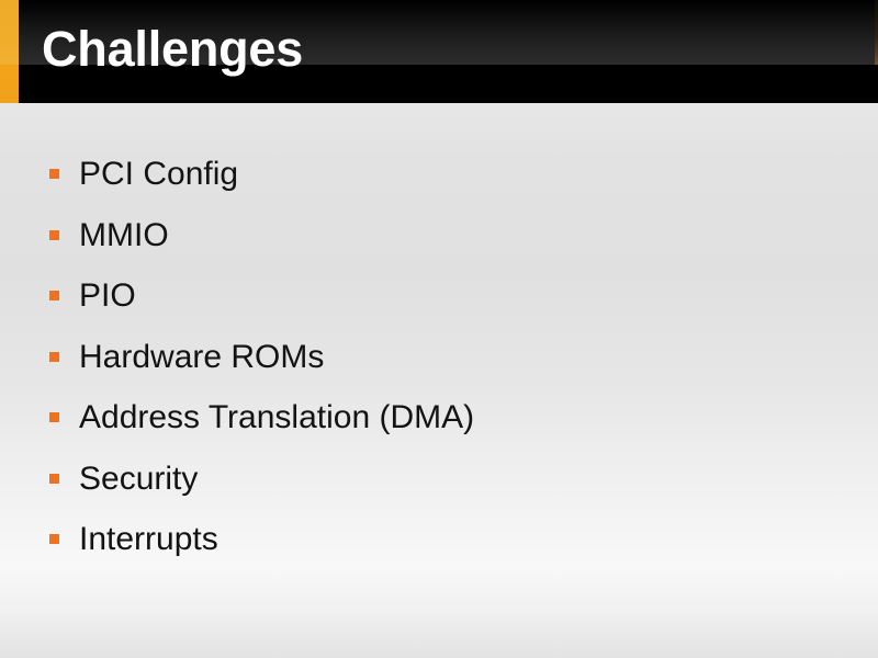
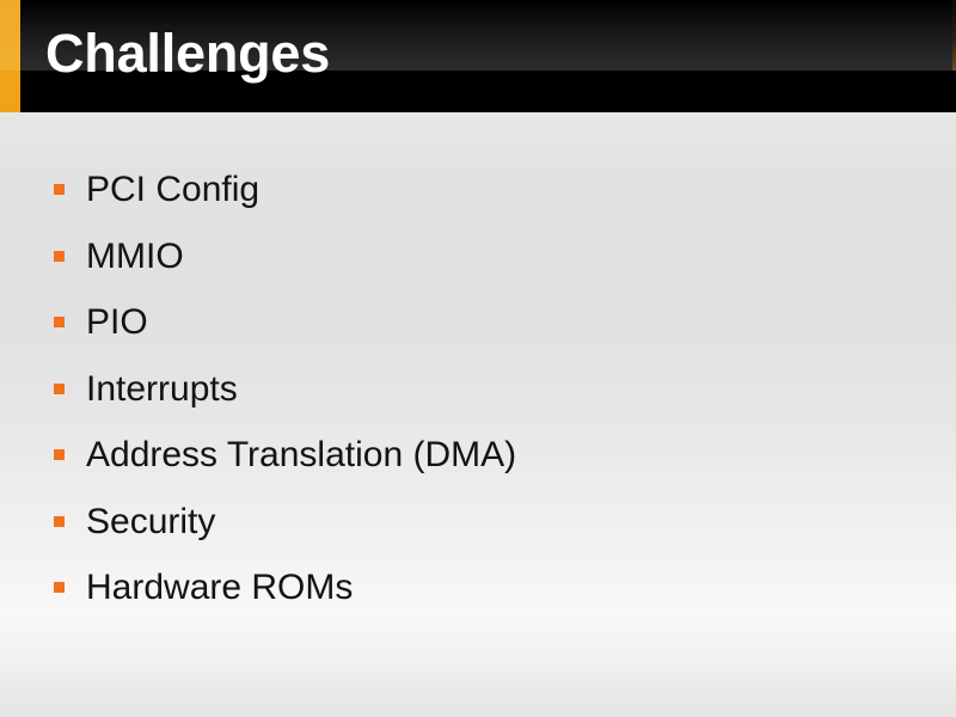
  Challenges
  PCI Config
  MMIO
  PIO
- Hardware ROMs
+ Interrupts
  Address Translation (DMA)
  Security
- Interrupts
+ Hardware ROMs
